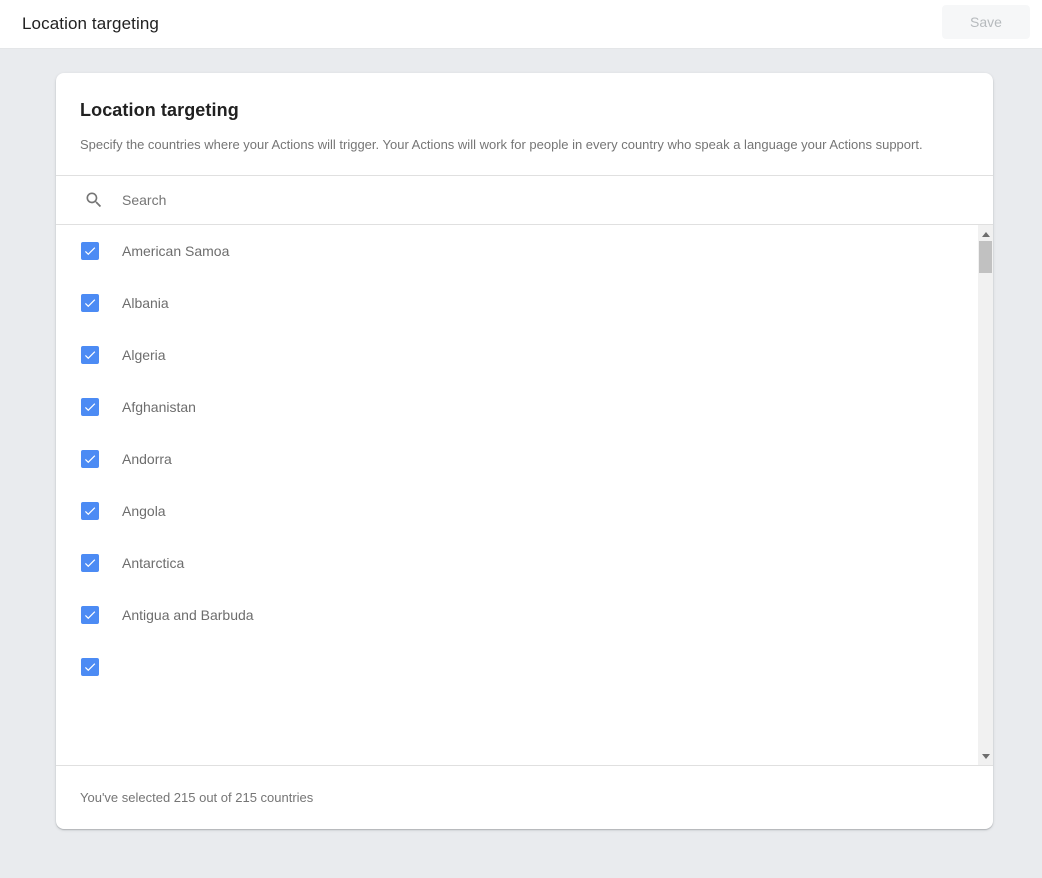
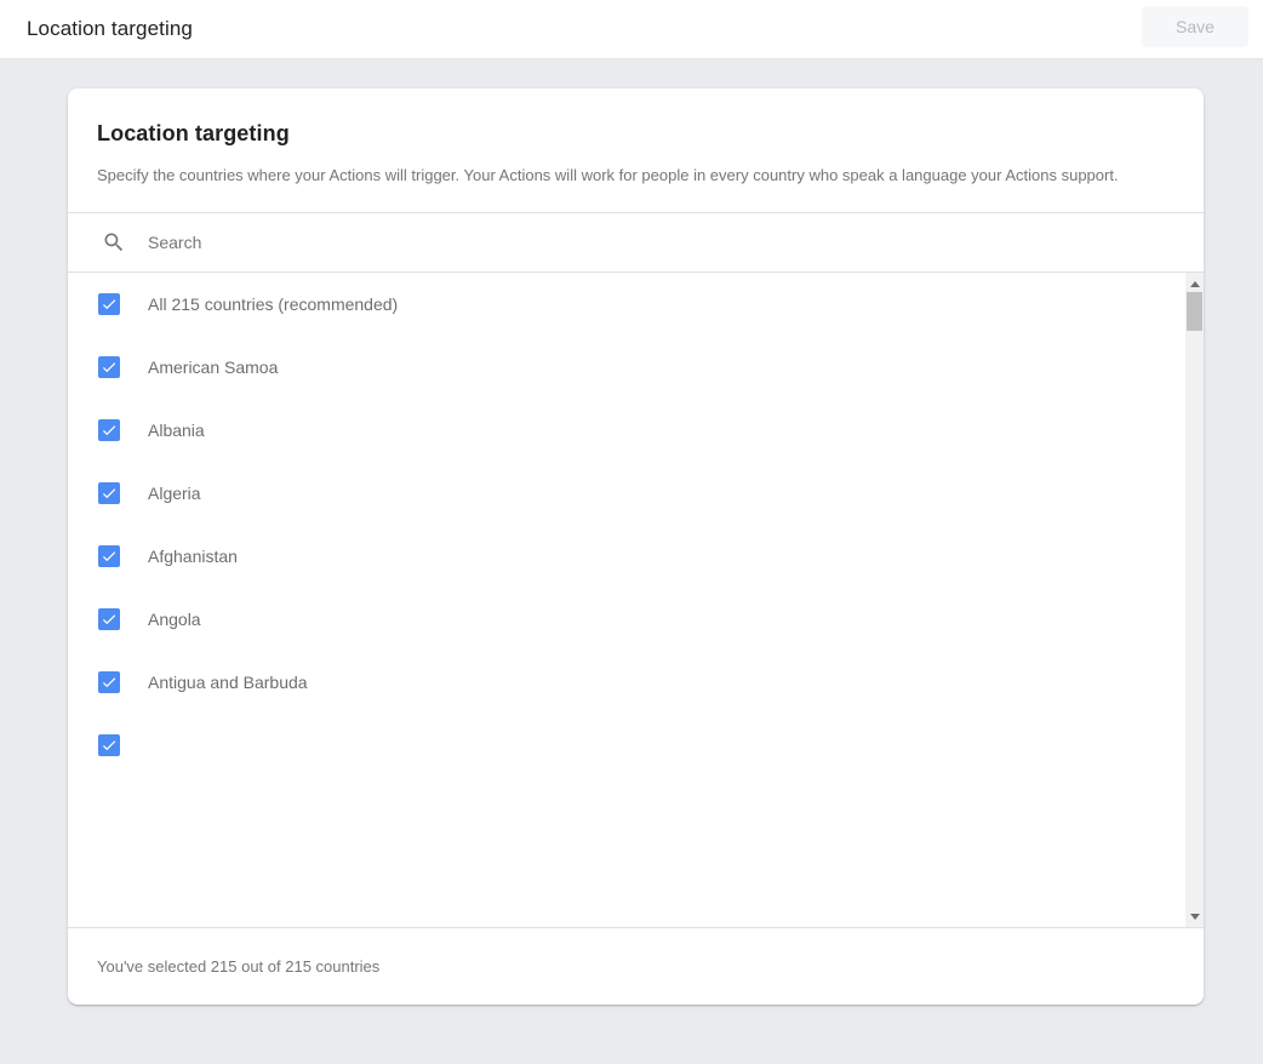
  Location targeting
  Save
  Location targeting
  Specify the countries where your Actions will trigger. Your Actions will work for people in every country who speak a language your Actions support.
  Search
+ All 215 countries (recommended)
  American Samoa
  Albania
  Algeria
  Afghanistan
- Andorra
  Angola
- Antarctica
  Antigua and Barbuda
  You've selected 215 out of 215 countries
